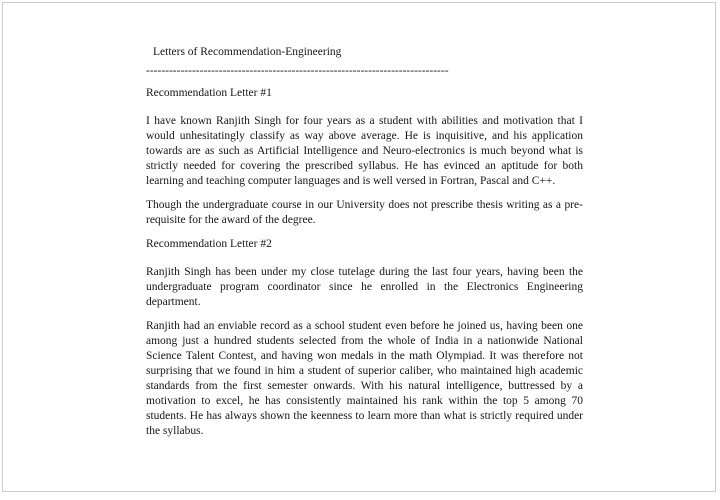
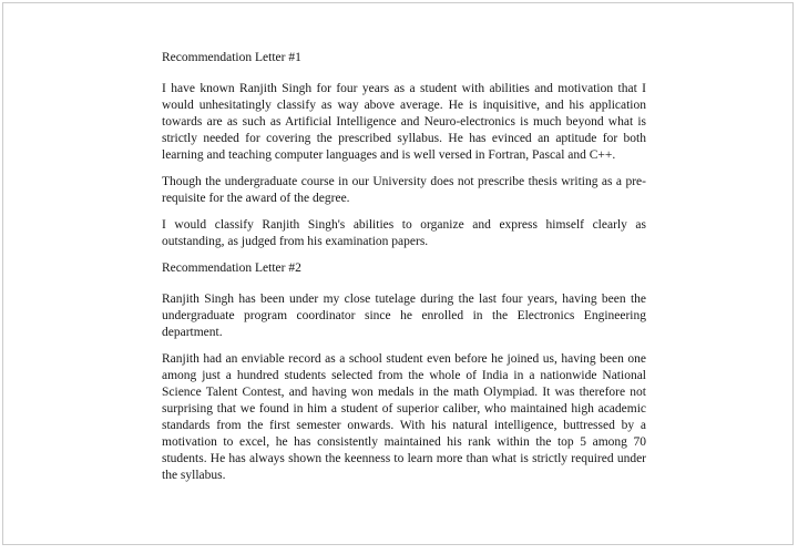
- Letters of Recommendation-Engineering
- -------------------------------------------------------------------------------
  Recommendation Letter #1
  I have known Ranjith Singh for four years as a student with abilities and motivation that I would unhesitatingly classify as way above average. He is inquisitive, and his application towards are as such as Artificial Intelligence and Neuro-electronics is much beyond what is strictly needed for covering the prescribed syllabus. He has evinced an aptitude for both learning and teaching computer languages and is well versed in Fortran, Pascal and C++.
  Though the undergraduate course in our University does not prescribe thesis writing as a pre-requisite for the award of the degree.
+ I would classify Ranjith Singh's abilities to organize and express himself clearly as outstanding, as judged from his examination papers.
  Recommendation Letter #2
  Ranjith Singh has been under my close tutelage during the last four years, having been the undergraduate program coordinator since he enrolled in the Electronics Engineering department.
  Ranjith had an enviable record as a school student even before he joined us, having been one among just a hundred students selected from the whole of India in a nationwide National Science Talent Contest, and having won medals in the math Olympiad. It was therefore not surprising that we found in him a student of superior caliber, who maintained high academic standards from the first semester onwards. With his natural intelligence, buttressed by a motivation to excel, he has consistently maintained his rank within the top 5 among 70 students. He has always shown the keenness to learn more than what is strictly required under the syllabus.
